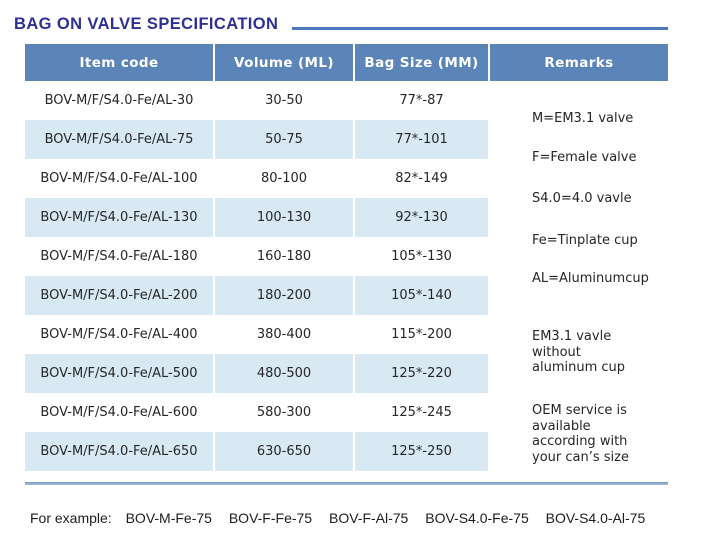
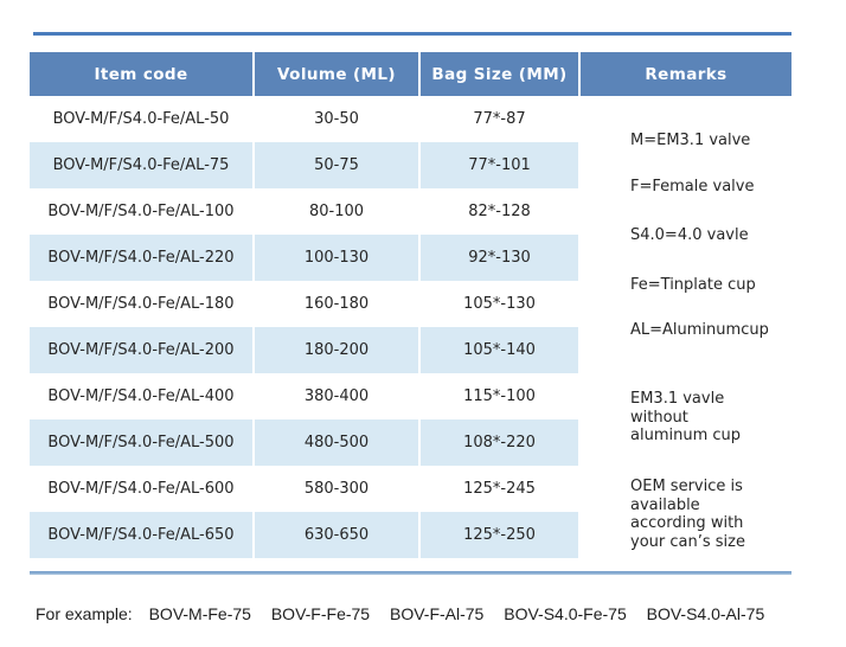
- BAG ON VALVE SPECIFICATION
  Item code	Volume (ML)	Bag Size (MM)	Remarks
- BOV-M/F/S4.0-Fe/AL-30	30-50	77*-87	M=EM3.1 valve F=Female valve S4.0=4.0 vavle Fe=Tinplate cup AL=Aluminumcup EM3.1 vavle without aluminum cup OEM service is available according with your can’s size
+ BOV-M/F/S4.0-Fe/AL-50	30-50	77*-87	M=EM3.1 valve F=Female valve S4.0=4.0 vavle Fe=Tinplate cup AL=Aluminumcup EM3.1 vavle without aluminum cup OEM service is available according with your can’s size
  BOV-M/F/S4.0-Fe/AL-75	50-75	77*-101
- BOV-M/F/S4.0-Fe/AL-100	80-100	82*-149
+ BOV-M/F/S4.0-Fe/AL-100	80-100	82*-128
- BOV-M/F/S4.0-Fe/AL-130	100-130	92*-130
+ BOV-M/F/S4.0-Fe/AL-220	100-130	92*-130
  BOV-M/F/S4.0-Fe/AL-180	160-180	105*-130
  BOV-M/F/S4.0-Fe/AL-200	180-200	105*-140
- BOV-M/F/S4.0-Fe/AL-400	380-400	115*-200
+ BOV-M/F/S4.0-Fe/AL-400	380-400	115*-100
- BOV-M/F/S4.0-Fe/AL-500	480-500	125*-220
+ BOV-M/F/S4.0-Fe/AL-500	480-500	108*-220
  BOV-M/F/S4.0-Fe/AL-600	580-300	125*-245
  BOV-M/F/S4.0-Fe/AL-650	630-650	125*-250
  For example: BOV-M-Fe-75 BOV-F-Fe-75 BOV-F-Al-75 BOV-S4.0-Fe-75 BOV-S4.0-Al-75
